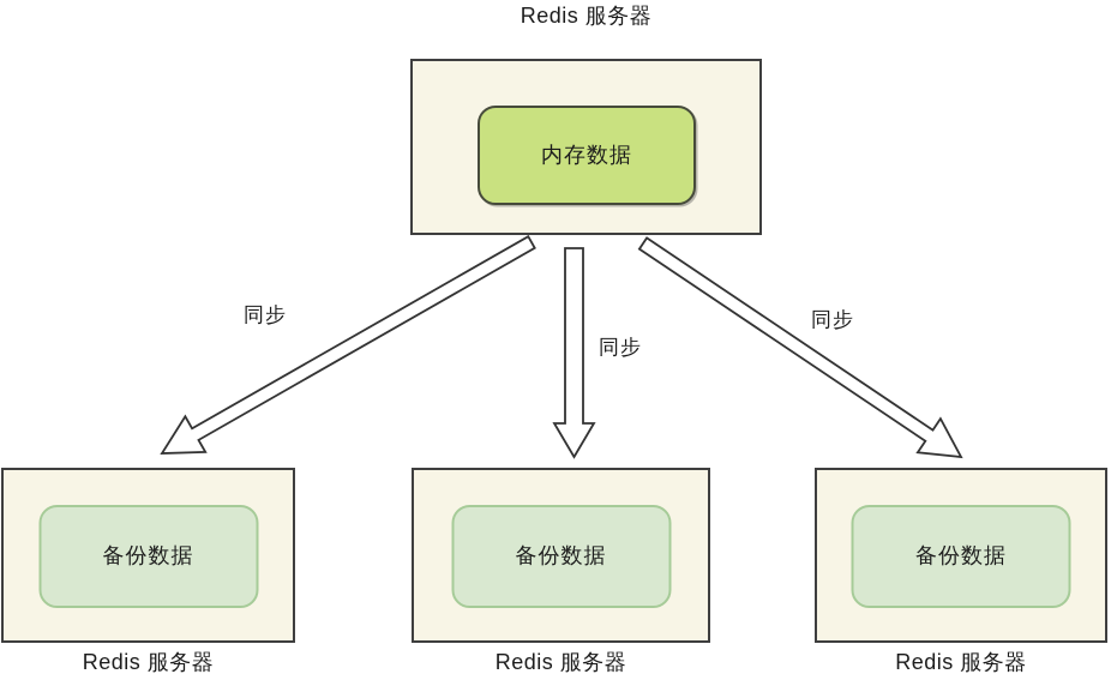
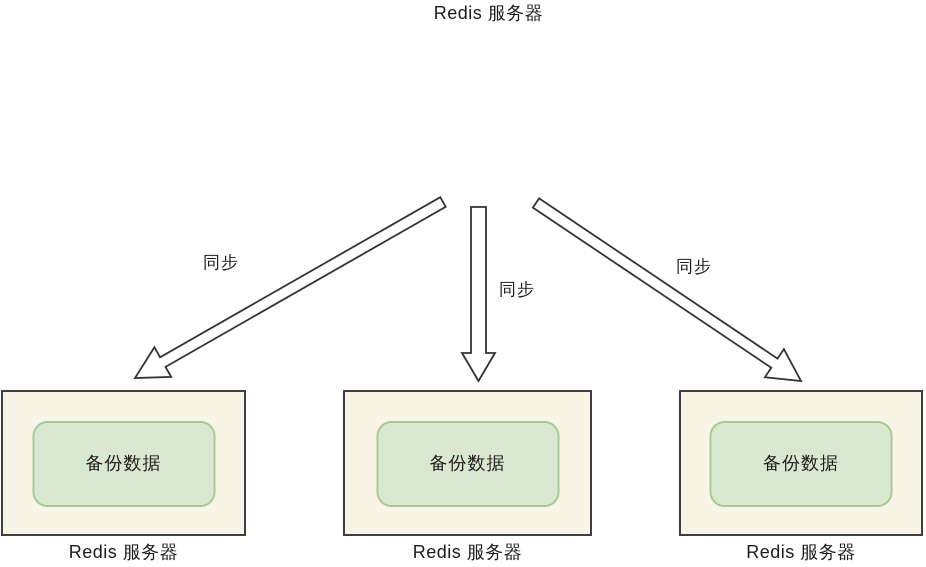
  Redis 服务器
- 内存数据
  同步
  同步
  同步
  备份数据
  备份数据
  备份数据
  Redis 服务器
  Redis 服务器
  Redis 服务器
